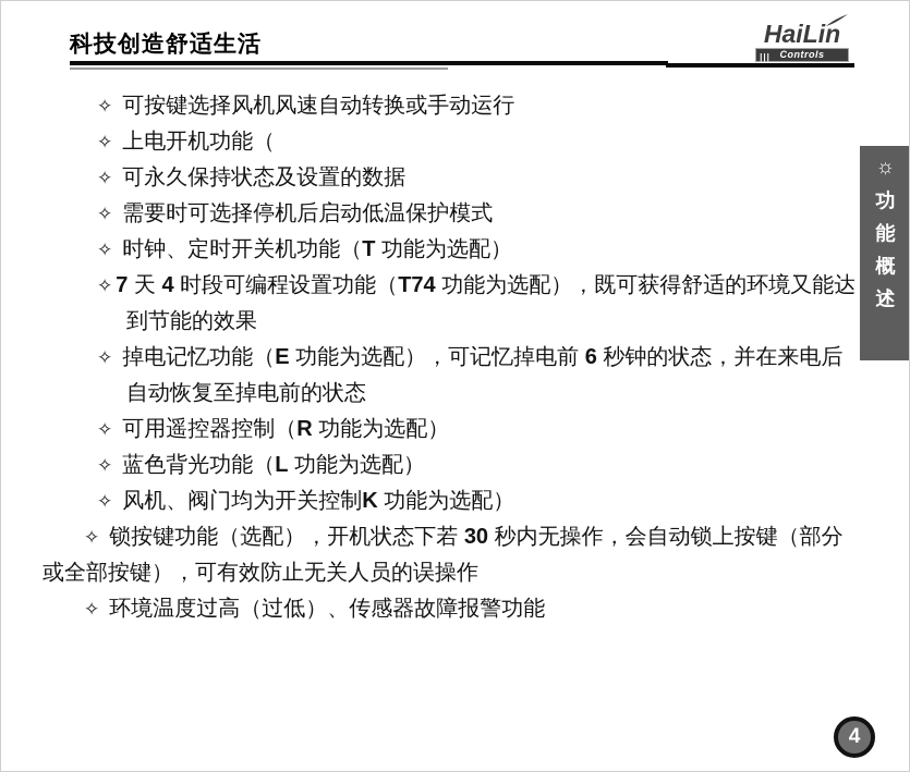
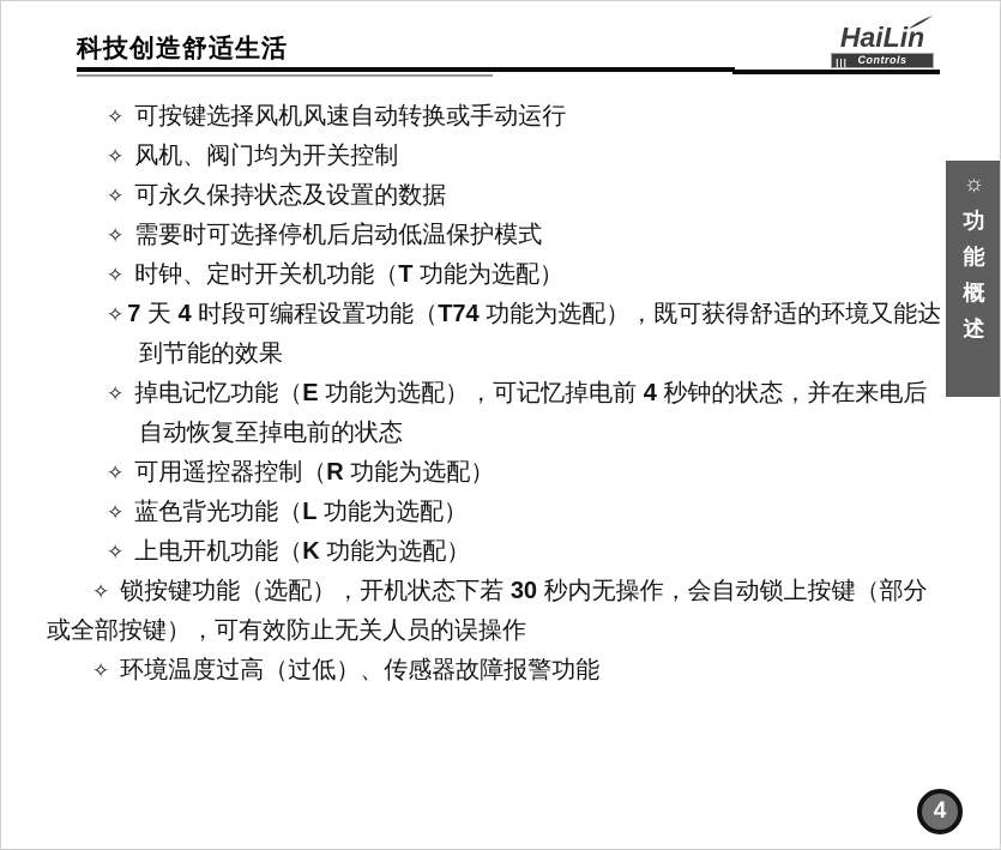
  科技创造舒适生活
  HaiLin
  |||
  Controls
  ☼
  功
  能
  概
  述
  ✧ 可按键选择风机风速自动转换或手动运行
- ✧ 上电开机功能（
+ ✧ 风机、阀门均为开关控制
  ✧ 可永久保持状态及设置的数据
  ✧ 需要时可选择停机后启动低温保护模式
  ✧ 时钟、定时开关机功能（T 功能为选配）
  ✧ 7 天 4 时段可编程设置功能（T74 功能为选配），既可获得舒适的环境又能达到节能的效果
- ✧ 掉电记忆功能（E 功能为选配），可记忆掉电前 6 秒钟的状态，并在来电后自动恢复至掉电前的状态
+ ✧ 掉电记忆功能（E 功能为选配），可记忆掉电前 4 秒钟的状态，并在来电后自动恢复至掉电前的状态
  ✧ 可用遥控器控制（R 功能为选配）
  ✧ 蓝色背光功能（L 功能为选配）
- ✧ 风机、阀门均为开关控制K 功能为选配）
+ ✧ 上电开机功能（K 功能为选配）
  ✧ 锁按键功能（选配），开机状态下若 30 秒内无操作，会自动锁上按键（部分或全部按键），可有效防止无关人员的误操作
  ✧ 环境温度过高（过低）、传感器故障报警功能
  4
